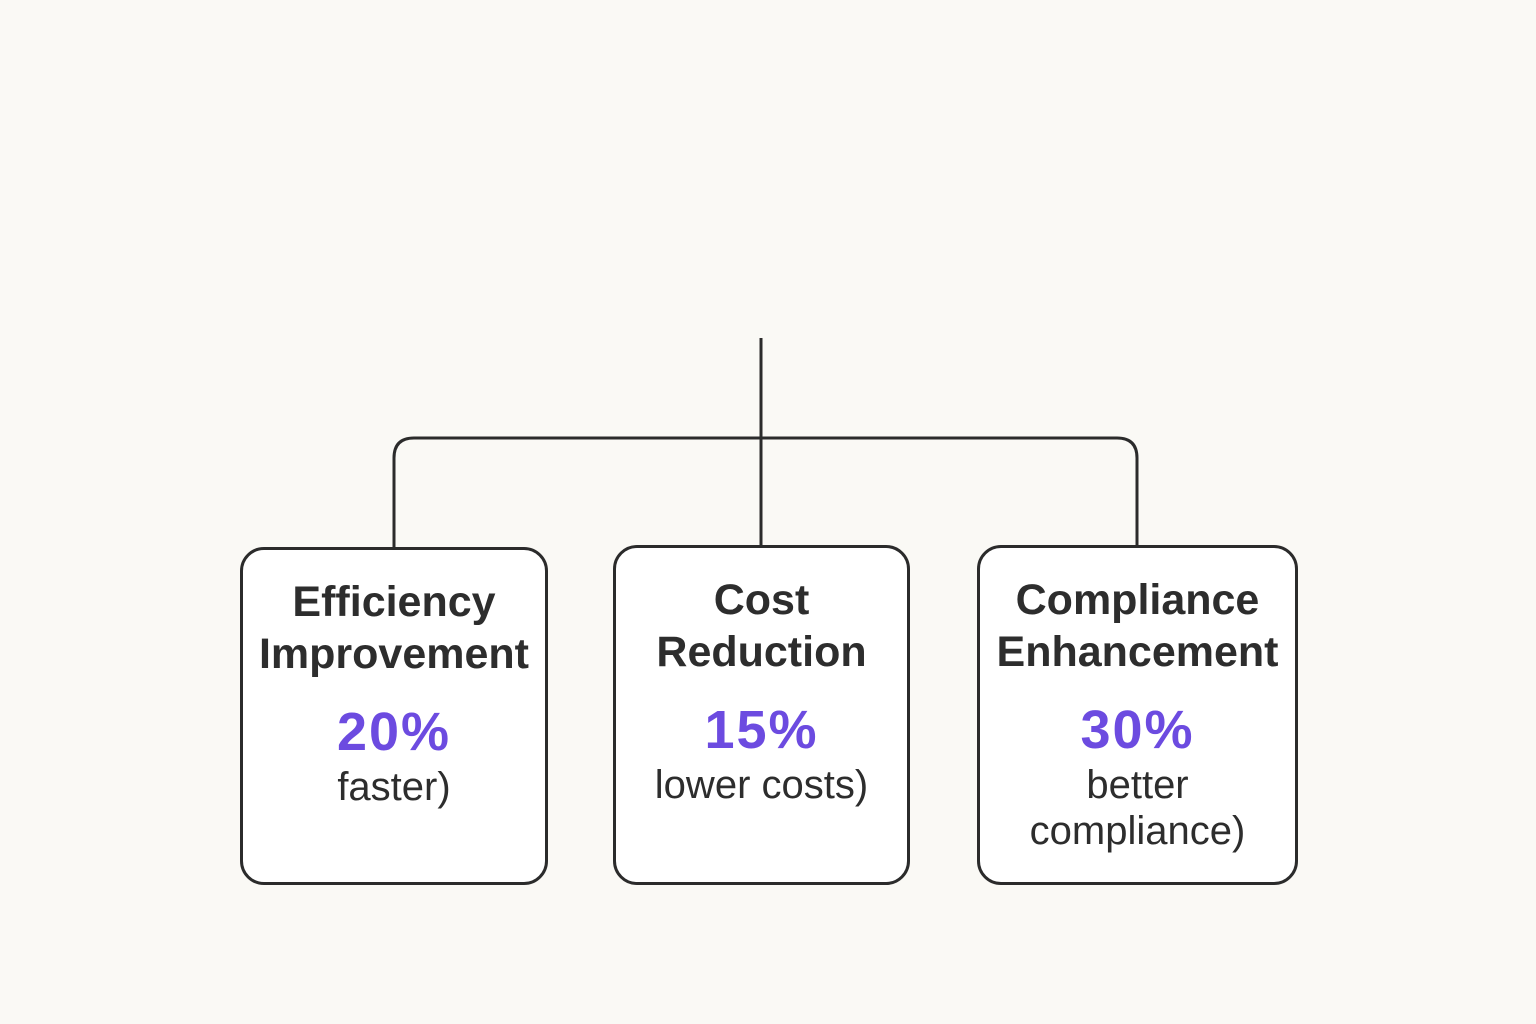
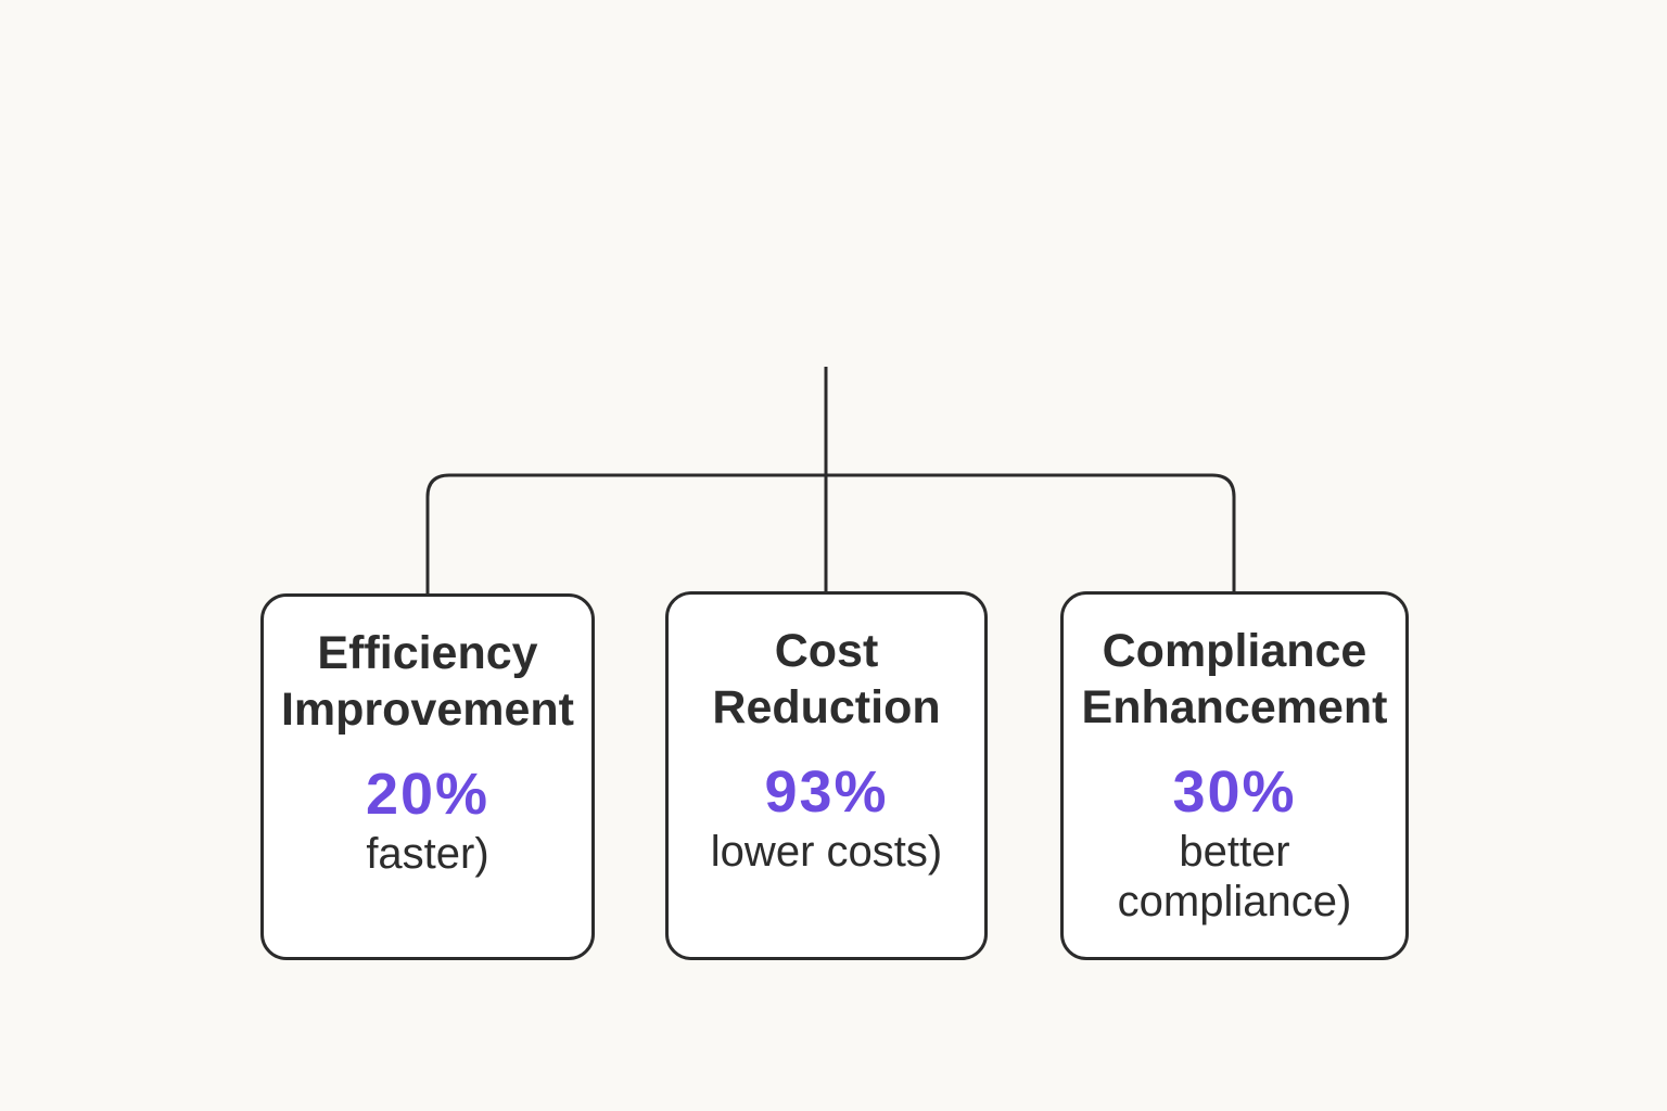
  Efficiency Improvement
  20%
  faster)
  Cost Reduction
- 15%
+ 93%
  lower costs)
  Compliance Enhancement
  30%
  better compliance)
